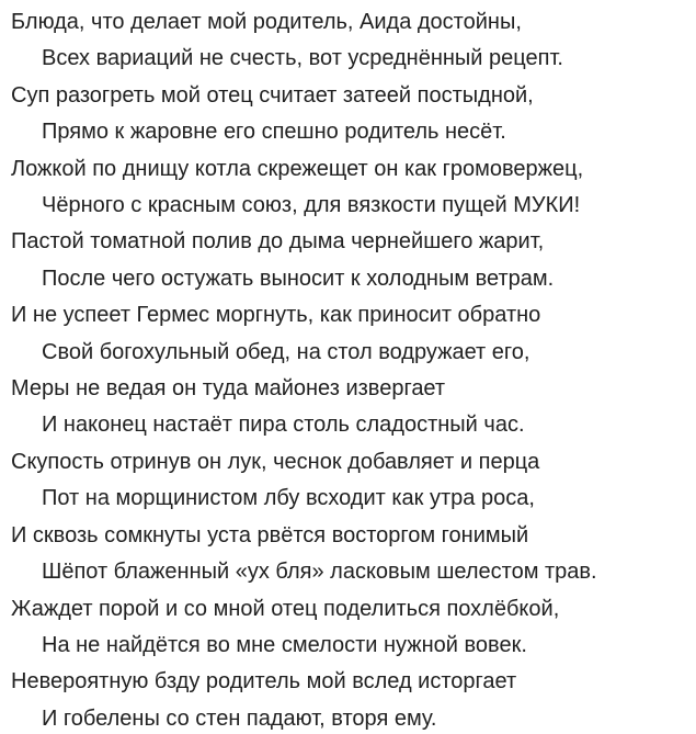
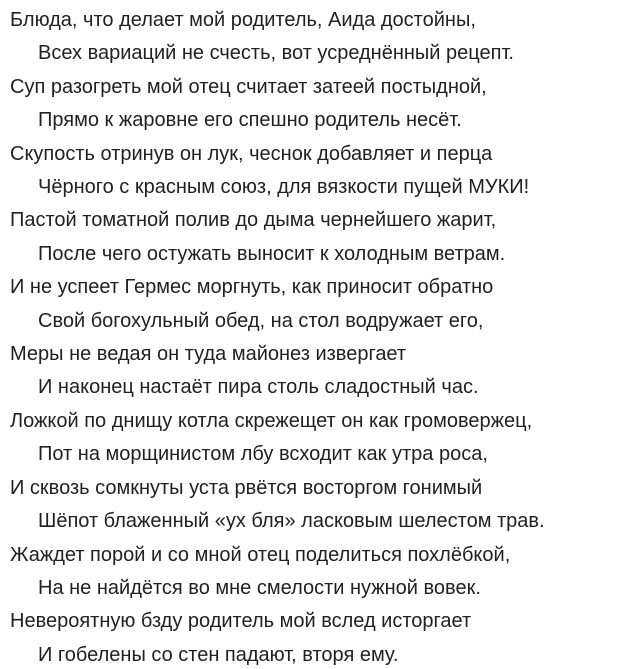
  Блюда, что делает мой родитель, Аида достойны,
  Всех вариаций не счесть, вот усреднённый рецепт.
  Суп разогреть мой отец считает затеей постыдной,
  Прямо к жаровне его спешно родитель несёт.
- Ложкой по днищу котла скрежещет он как громовержец,
+ Скупость отринув он лук, чеснок добавляет и перца
  Чёрного с красным союз, для вязкости пущей МУКИ!
  Пастой томатной полив до дыма чернейшего жарит,
  После чего остужать выносит к холодным ветрам.
  И не успеет Гермес моргнуть, как приносит обратно
  Свой богохульный обед, на стол водружает его,
  Меры не ведая он туда майонез извергает
  И наконец настаёт пира столь сладостный час.
- Скупость отринув он лук, чеснок добавляет и перца
+ Ложкой по днищу котла скрежещет он как громовержец,
  Пот на морщинистом лбу всходит как утра роса,
  И сквозь сомкнуты уста рвётся восторгом гонимый
  Шёпот блаженный «ух бля» ласковым шелестом трав.
  Жаждет порой и со мной отец поделиться похлёбкой,
  На не найдётся во мне смелости нужной вовек.
  Невероятную бзду родитель мой вслед исторгает
  И гобелены со стен падают, вторя ему.
